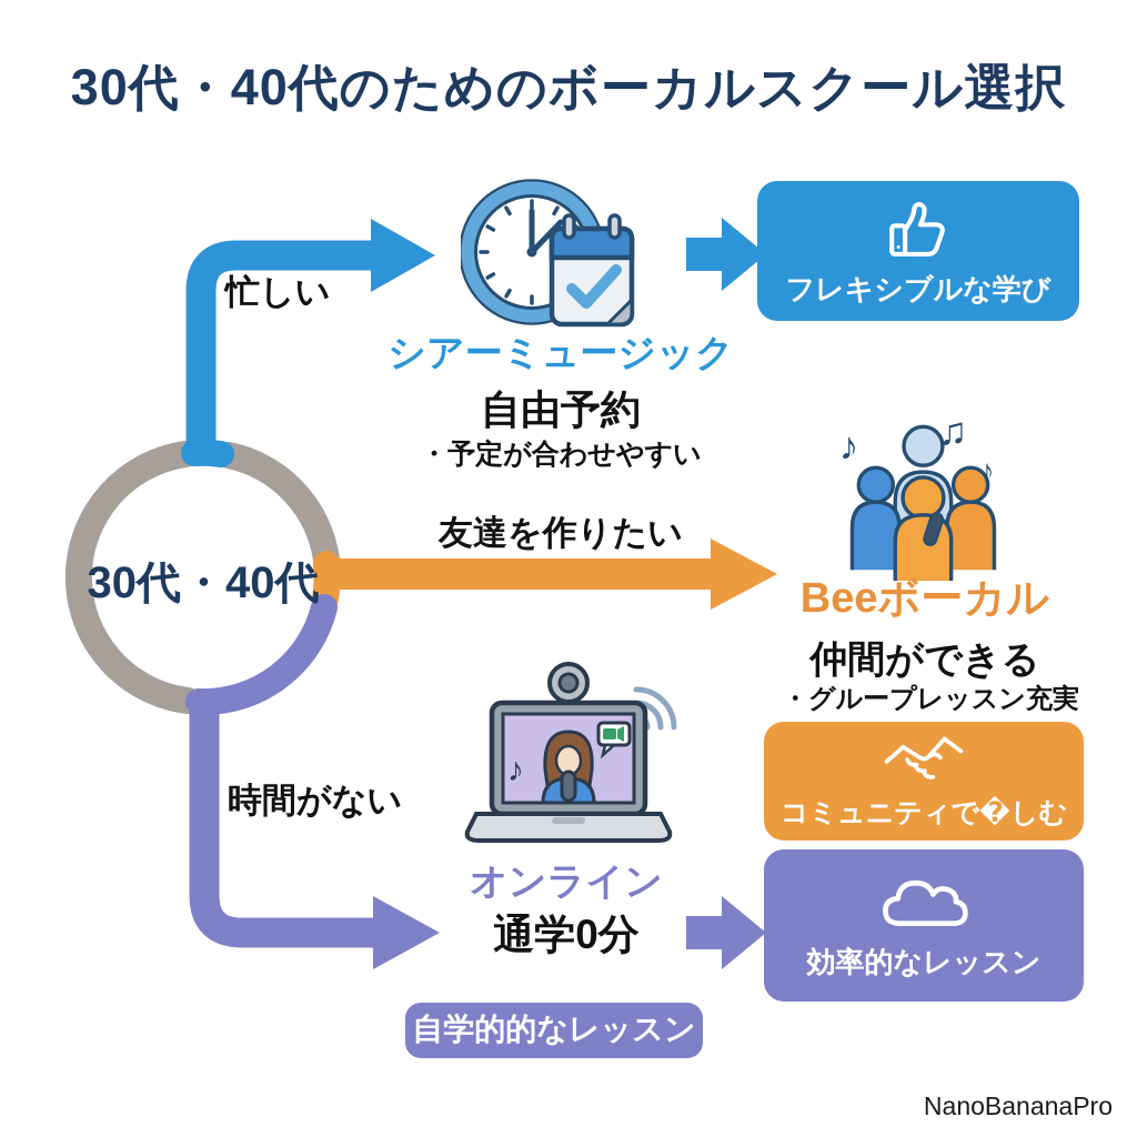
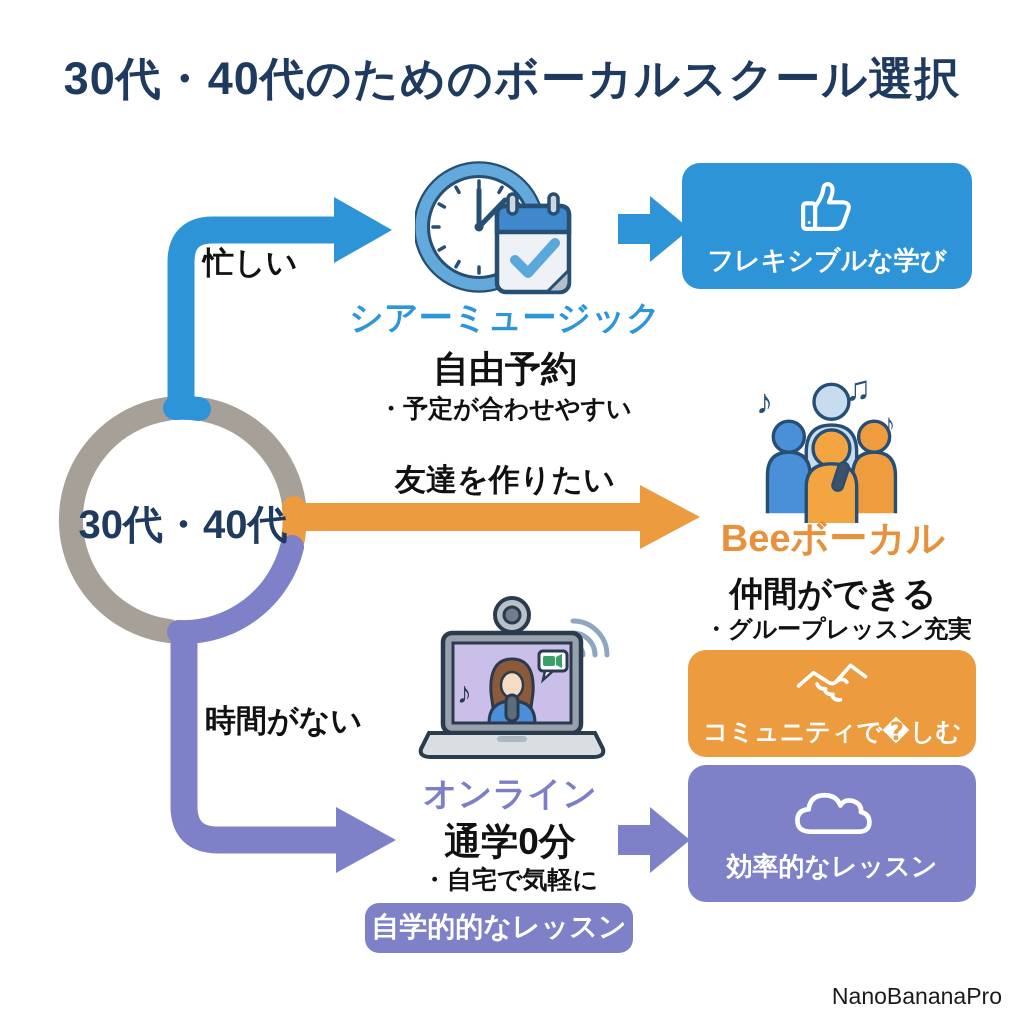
  30代・40代のためのボーカルスクール選択
  30代・40代
  忙しい
  シアーミュージック
  自由予約
  ・予定が合わせやすい
  フレキシブルな学び
  友達を作りたい
  ♪
  ♫
  ♪
  Beeボーカル
  仲間ができる
  ・グループレッスン充実
  コミュニティで�しむ
  時間がない
  ♪
  オンライン
  通学0分
+ ・自宅で気軽に
  効率的なレッスン
  自学的的なレッスン
  NanoBananaPro
